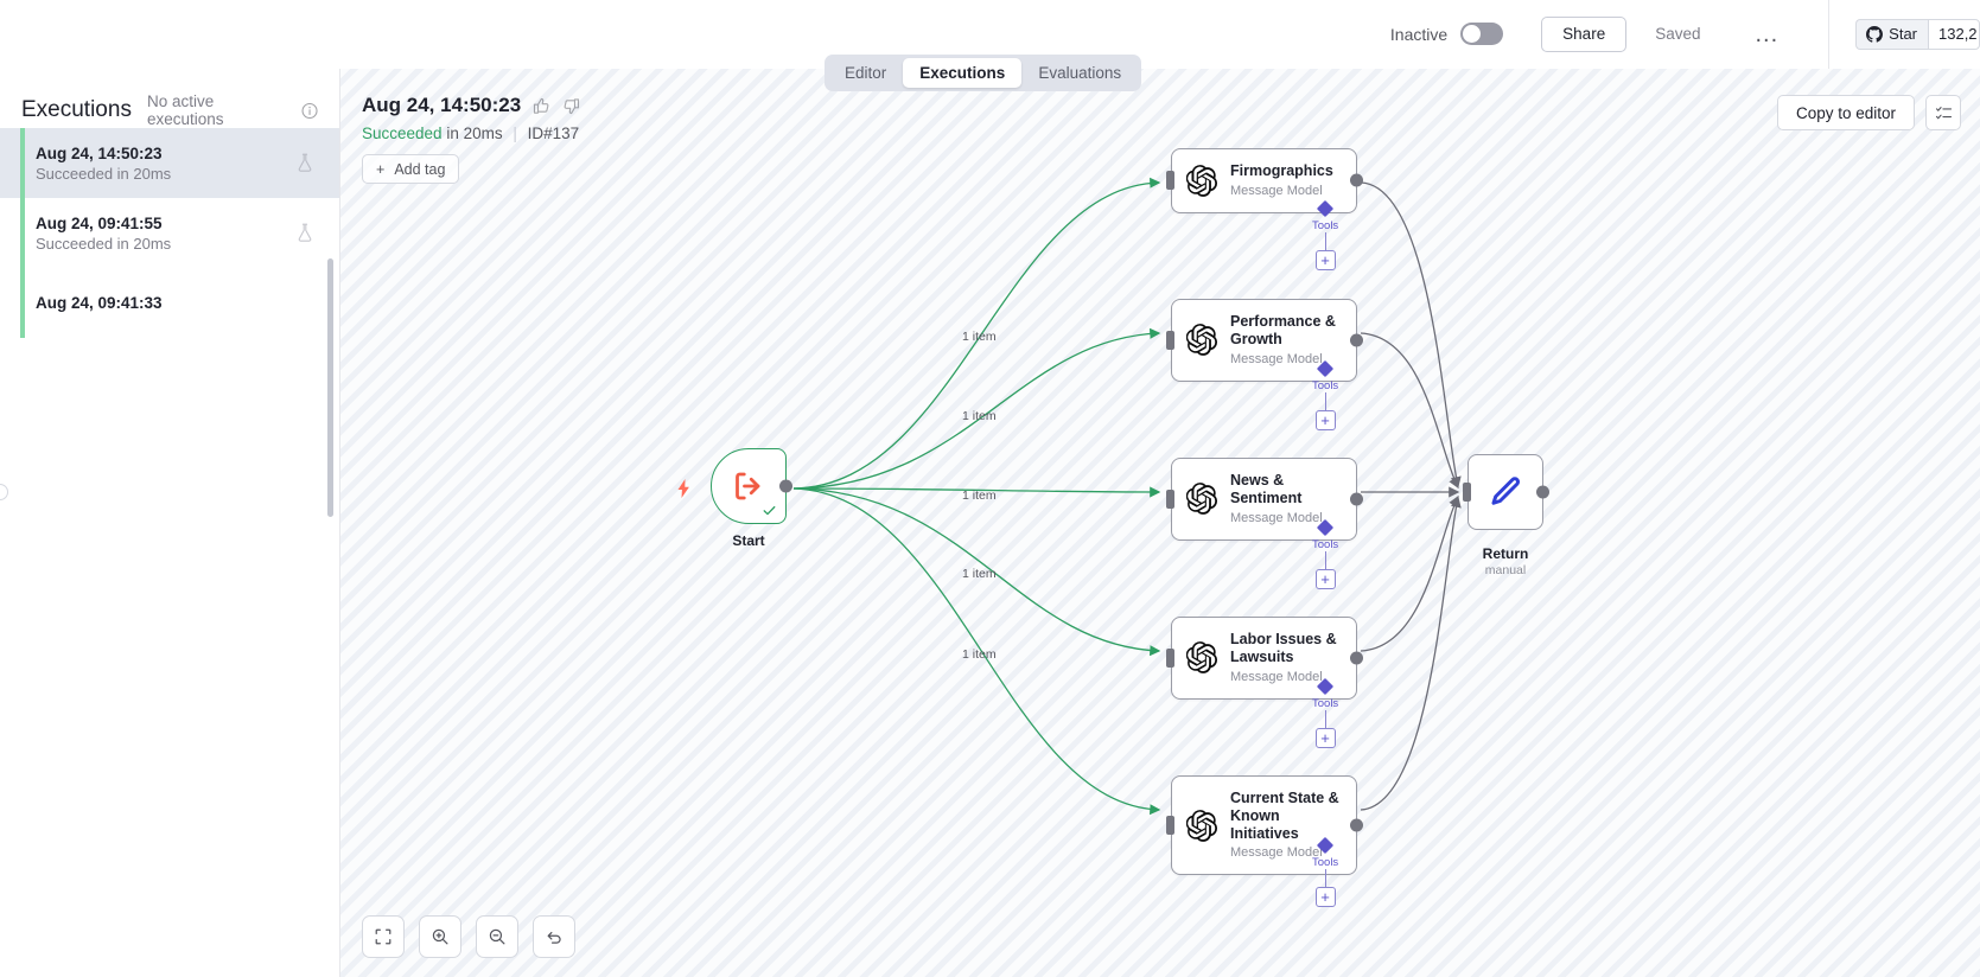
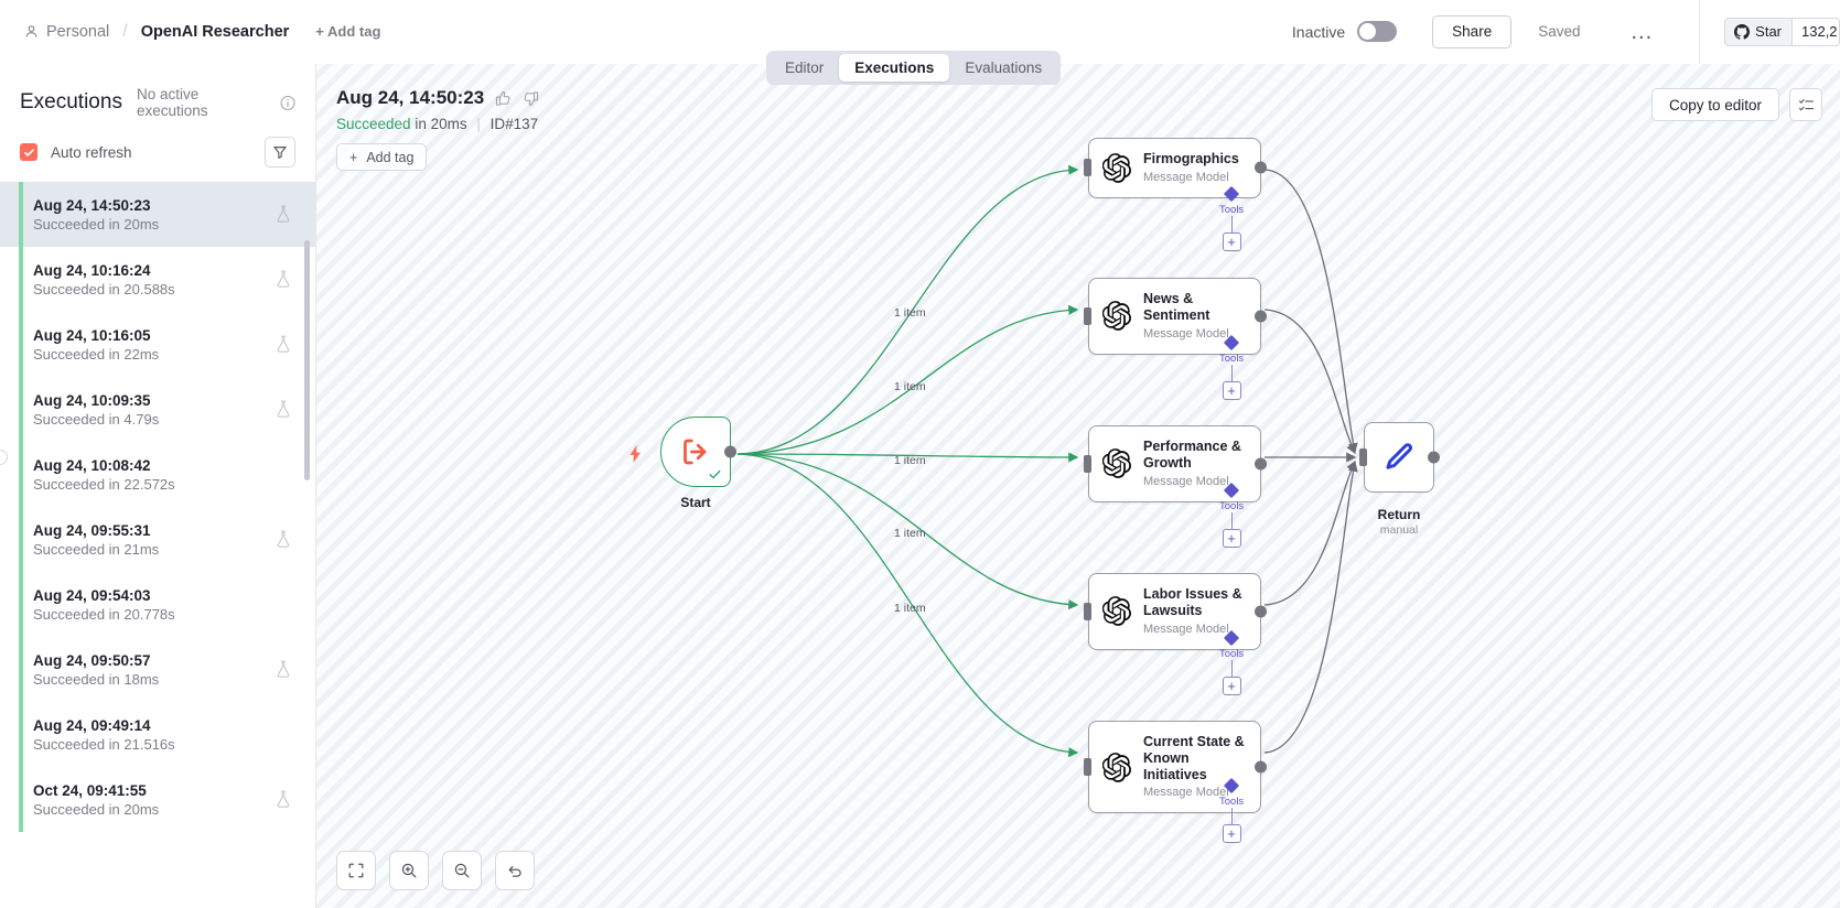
+ Personal
+ /
+ OpenAI Researcher
+ + Add tag
  Inactive
  Share
  Saved
  ...
  Star
  132,2
  Editor
  Executions
  Evaluations
  Executions
  No active executions
+ Auto refresh
  Aug 24, 14:50:23
  Succeeded in 20ms
+ Aug 24, 10:16:24
+ Succeeded in 20.588s
+ Aug 24, 10:16:05
+ Succeeded in 22ms
+ Aug 24, 10:09:35
+ Succeeded in 4.79s
+ Aug 24, 10:08:42
+ Succeeded in 22.572s
+ Aug 24, 09:55:31
+ Succeeded in 21ms
+ Aug 24, 09:54:03
+ Succeeded in 20.778s
+ Aug 24, 09:50:57
+ Succeeded in 18ms
+ Aug 24, 09:49:14
+ Succeeded in 21.516s
- Aug 24, 09:41:55
+ Oct 24, 09:41:55
  Succeeded in 20ms
- Aug 24, 09:41:33
  Aug 24, 14:50:23
  Succeeded in 20ms | ID#137
  +
  Add tag
  Copy to editor
  1 item
  1 item
  1 item
  1 item
  1 item
  Start
  Firmographics
  Message Model
  Tools
  +
- Performance & Growth
+ News & Sentiment
  Message Model
  Tools
  +
- News & Sentiment
+ Performance & Growth
  Message Model
  Tools
  +
  Labor Issues & Lawsuits
  Message Model
  Tools
  +
  Current State & Known Initiatives
  Message Model
  Tools
  +
  Return
  manual
